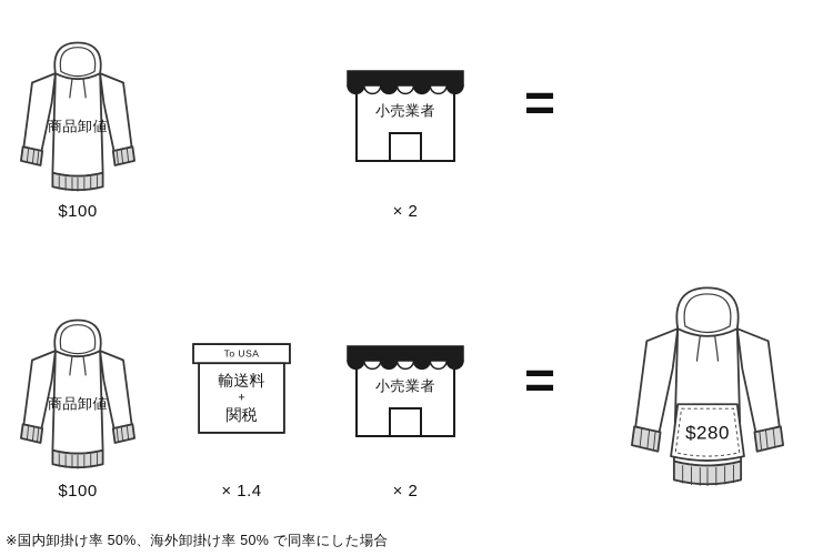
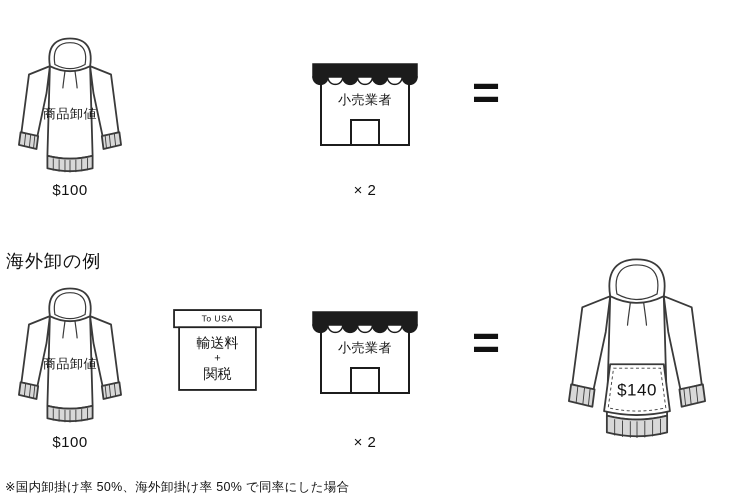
  商品卸値
  $100
  小売業者
  × 2
  =
+ 海外卸の例
  商品卸値
  $100
  To USA
  輸送料
  +
  関税
- × 1.4
  小売業者
  × 2
  =
- $280
+ $140
  ※国内卸掛け率 50%、海外卸掛け率 50% で同率にした場合
